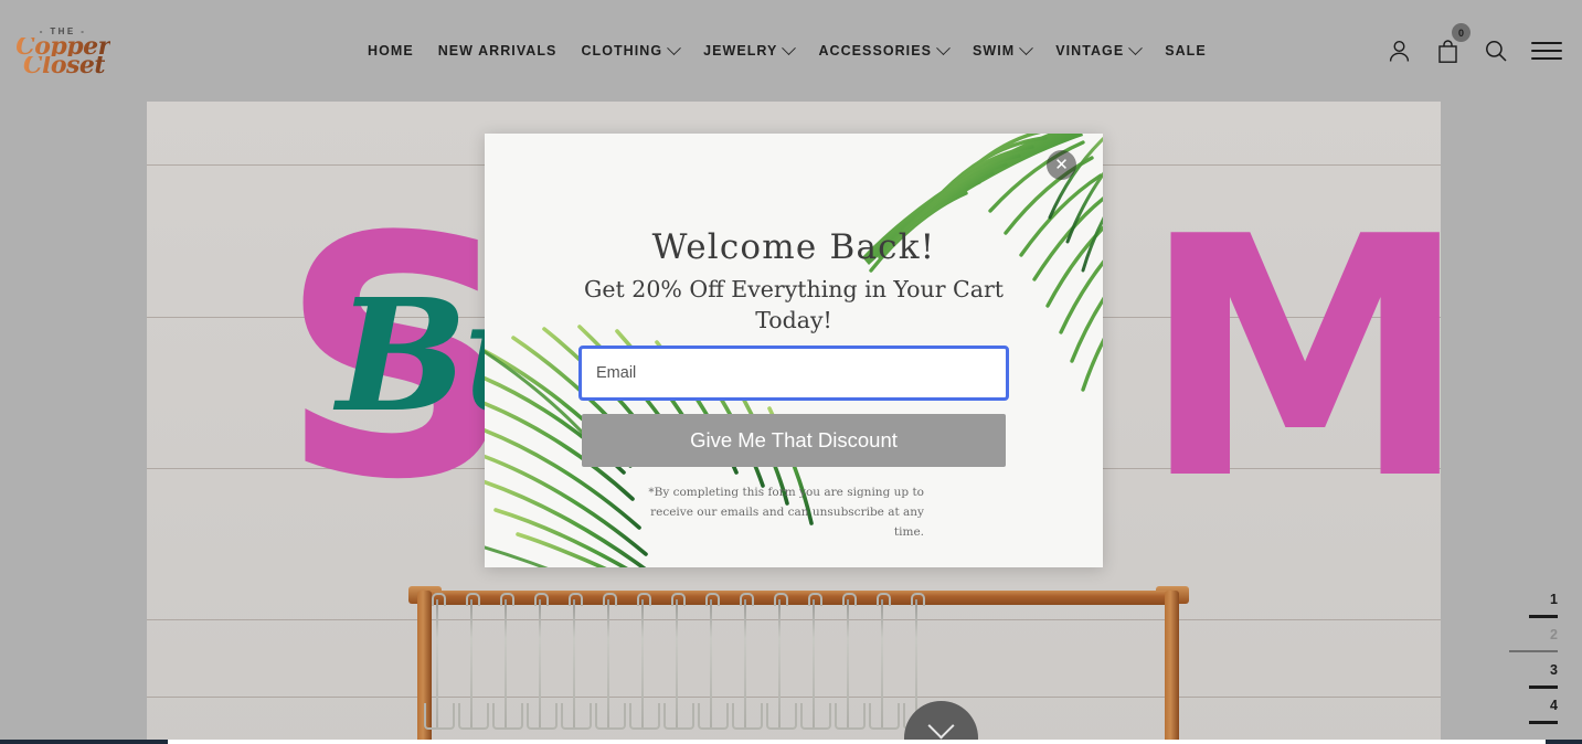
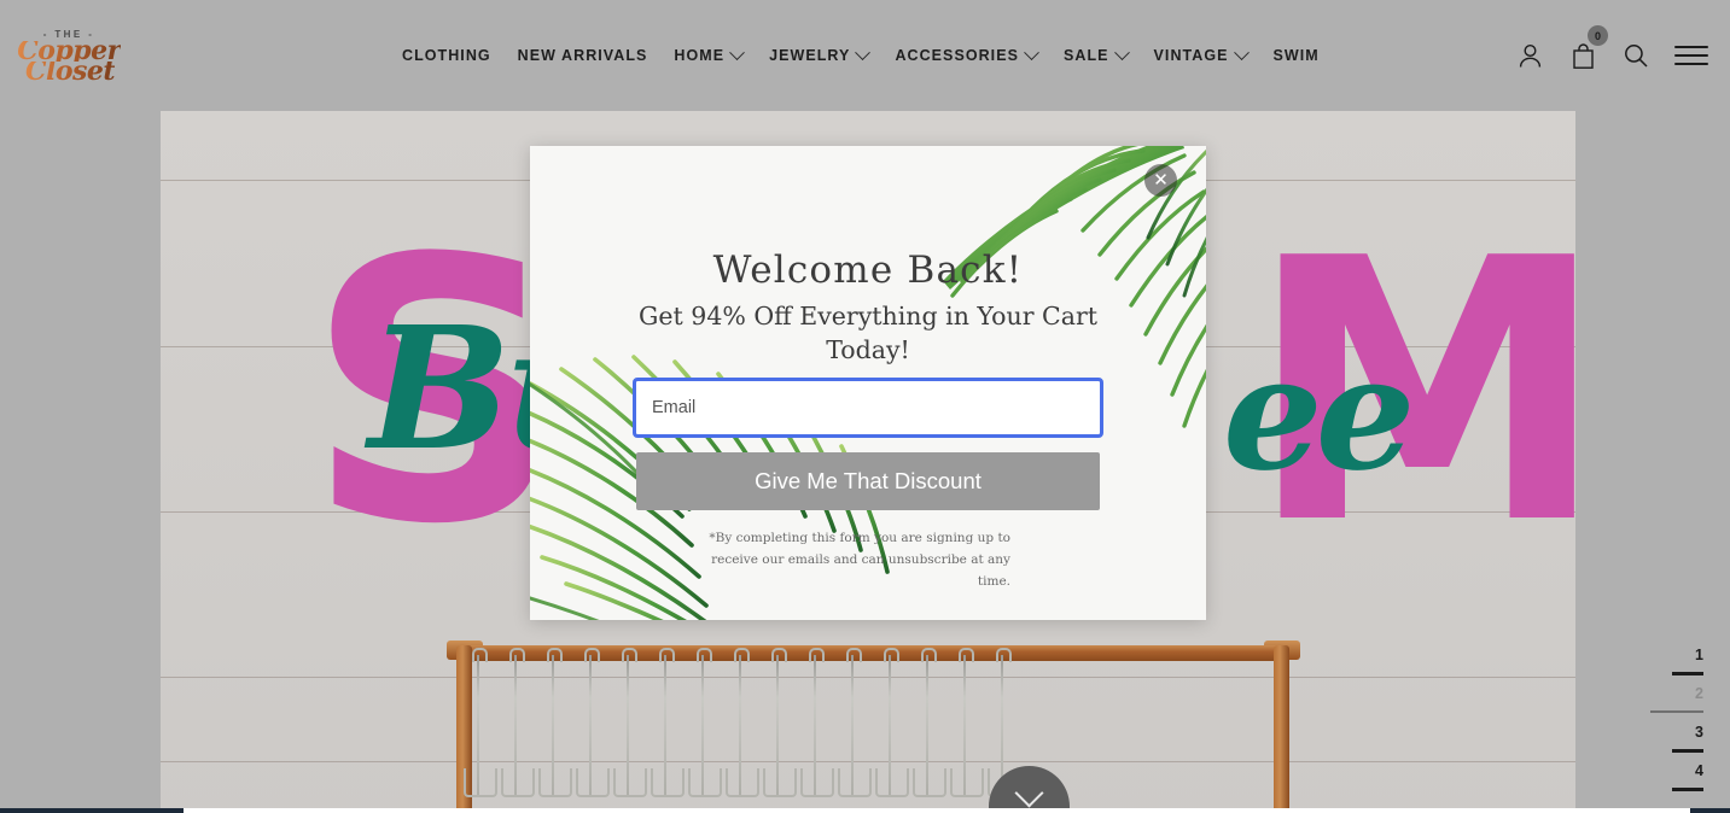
  - THE -
  Copper
  Closet
- HOME
+ CLOTHING
  NEW ARRIVALS
- CLOTHING
+ HOME
  JEWELRY
  ACCESSORIES
- SWIM
+ SALE
  VINTAGE
- SALE
+ SWIM
  0
  S
  M
+ ee
  1
  2
  3
  4
  ✕
  Welcome Back!
- Get 20% Off Everything in Your Cart Today!
+ Get 94% Off Everything in Your Cart Today!
  Email
  Give Me That Discount
  *By completing this form you are signing up to receive our emails and can unsubscribe at any time.
